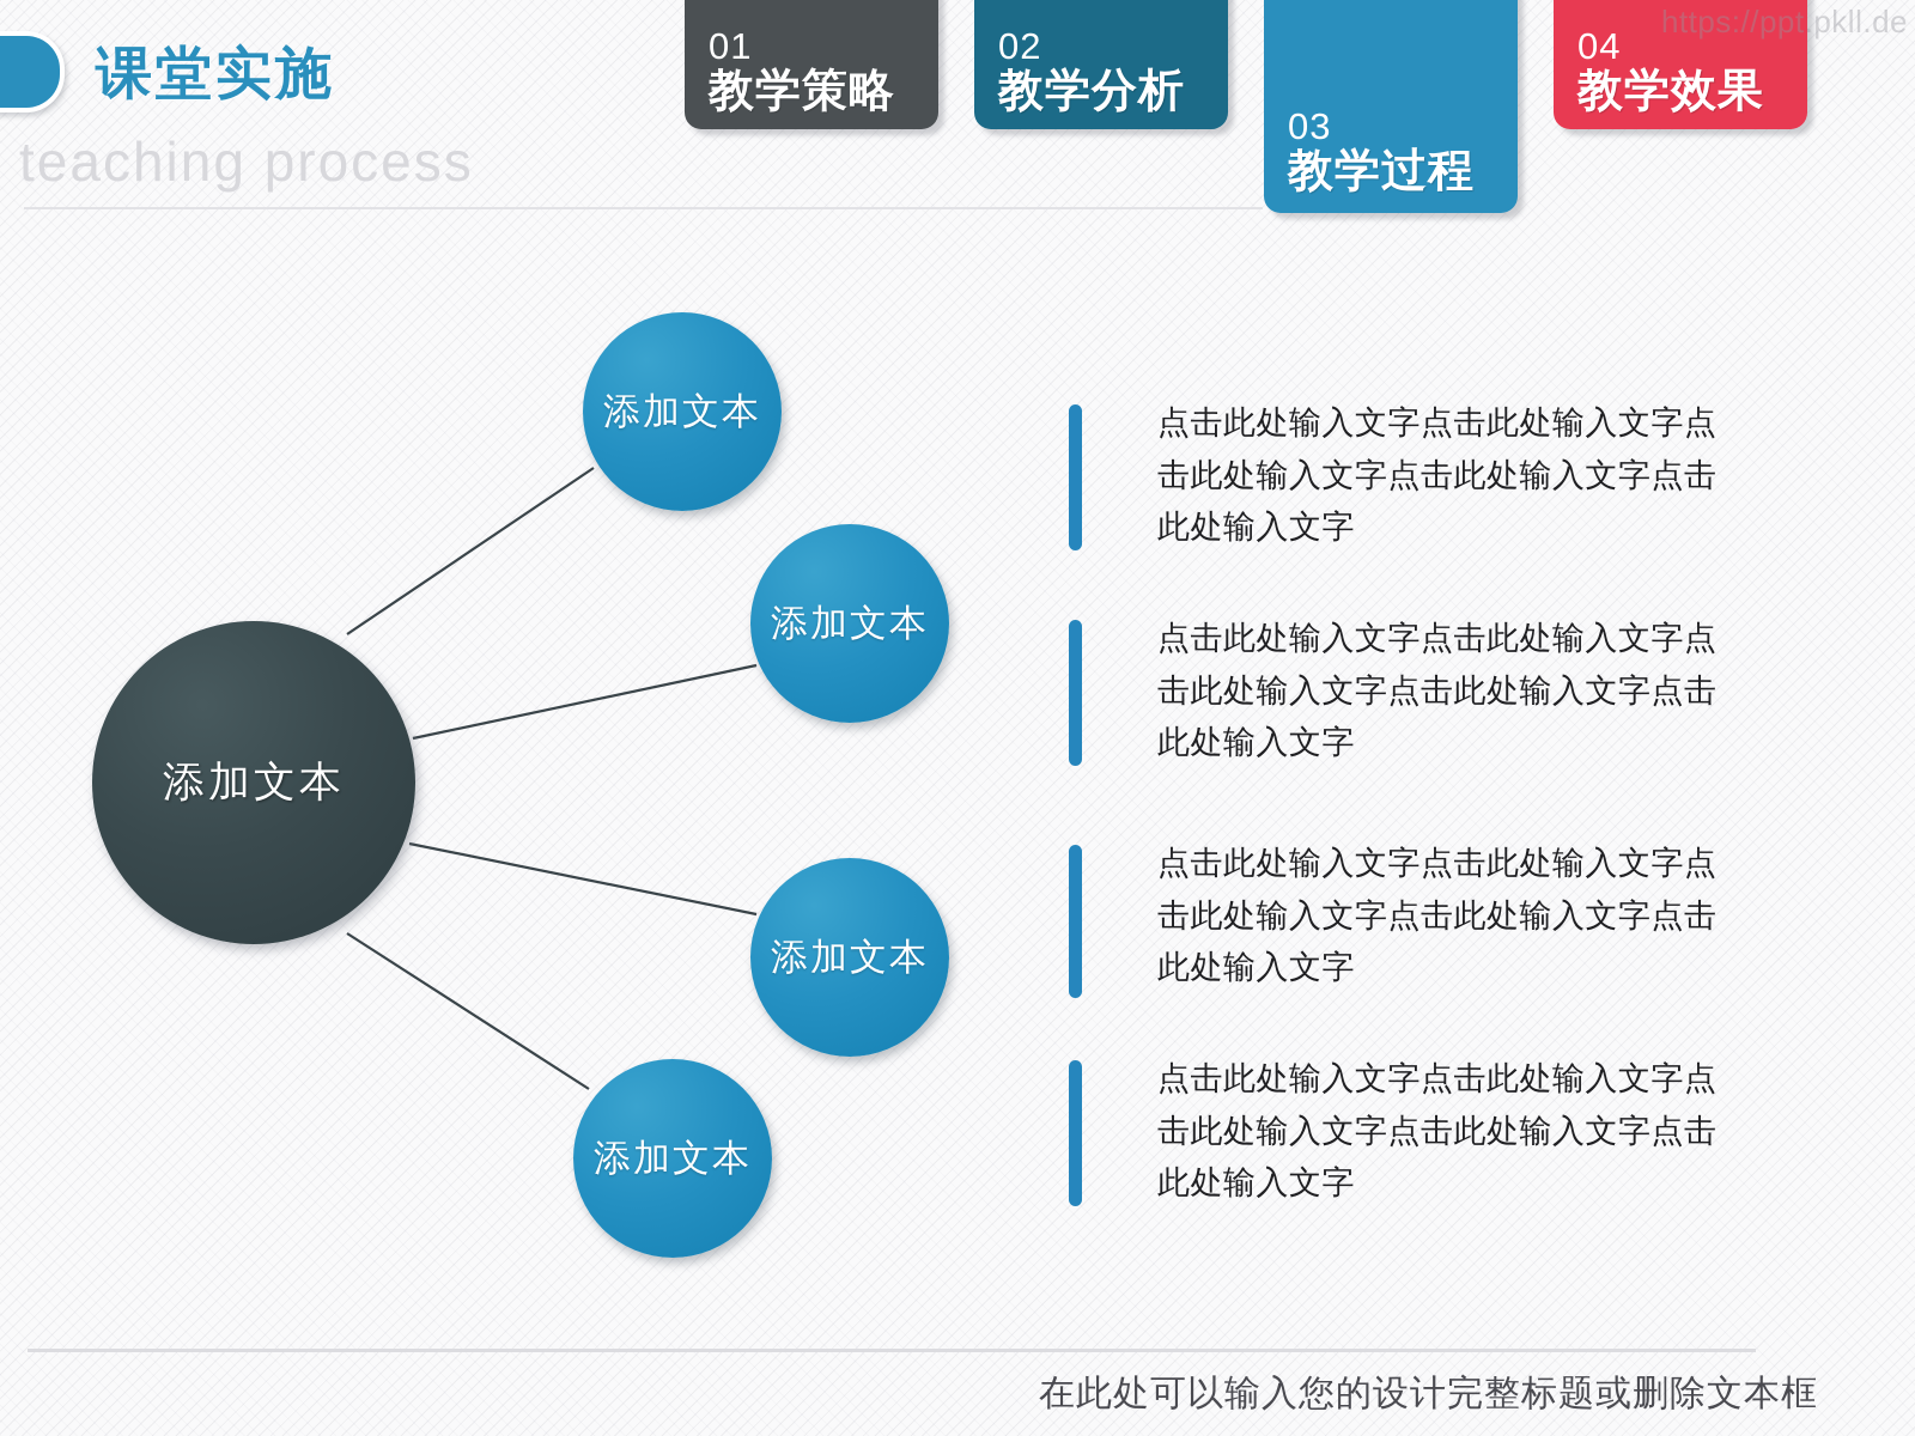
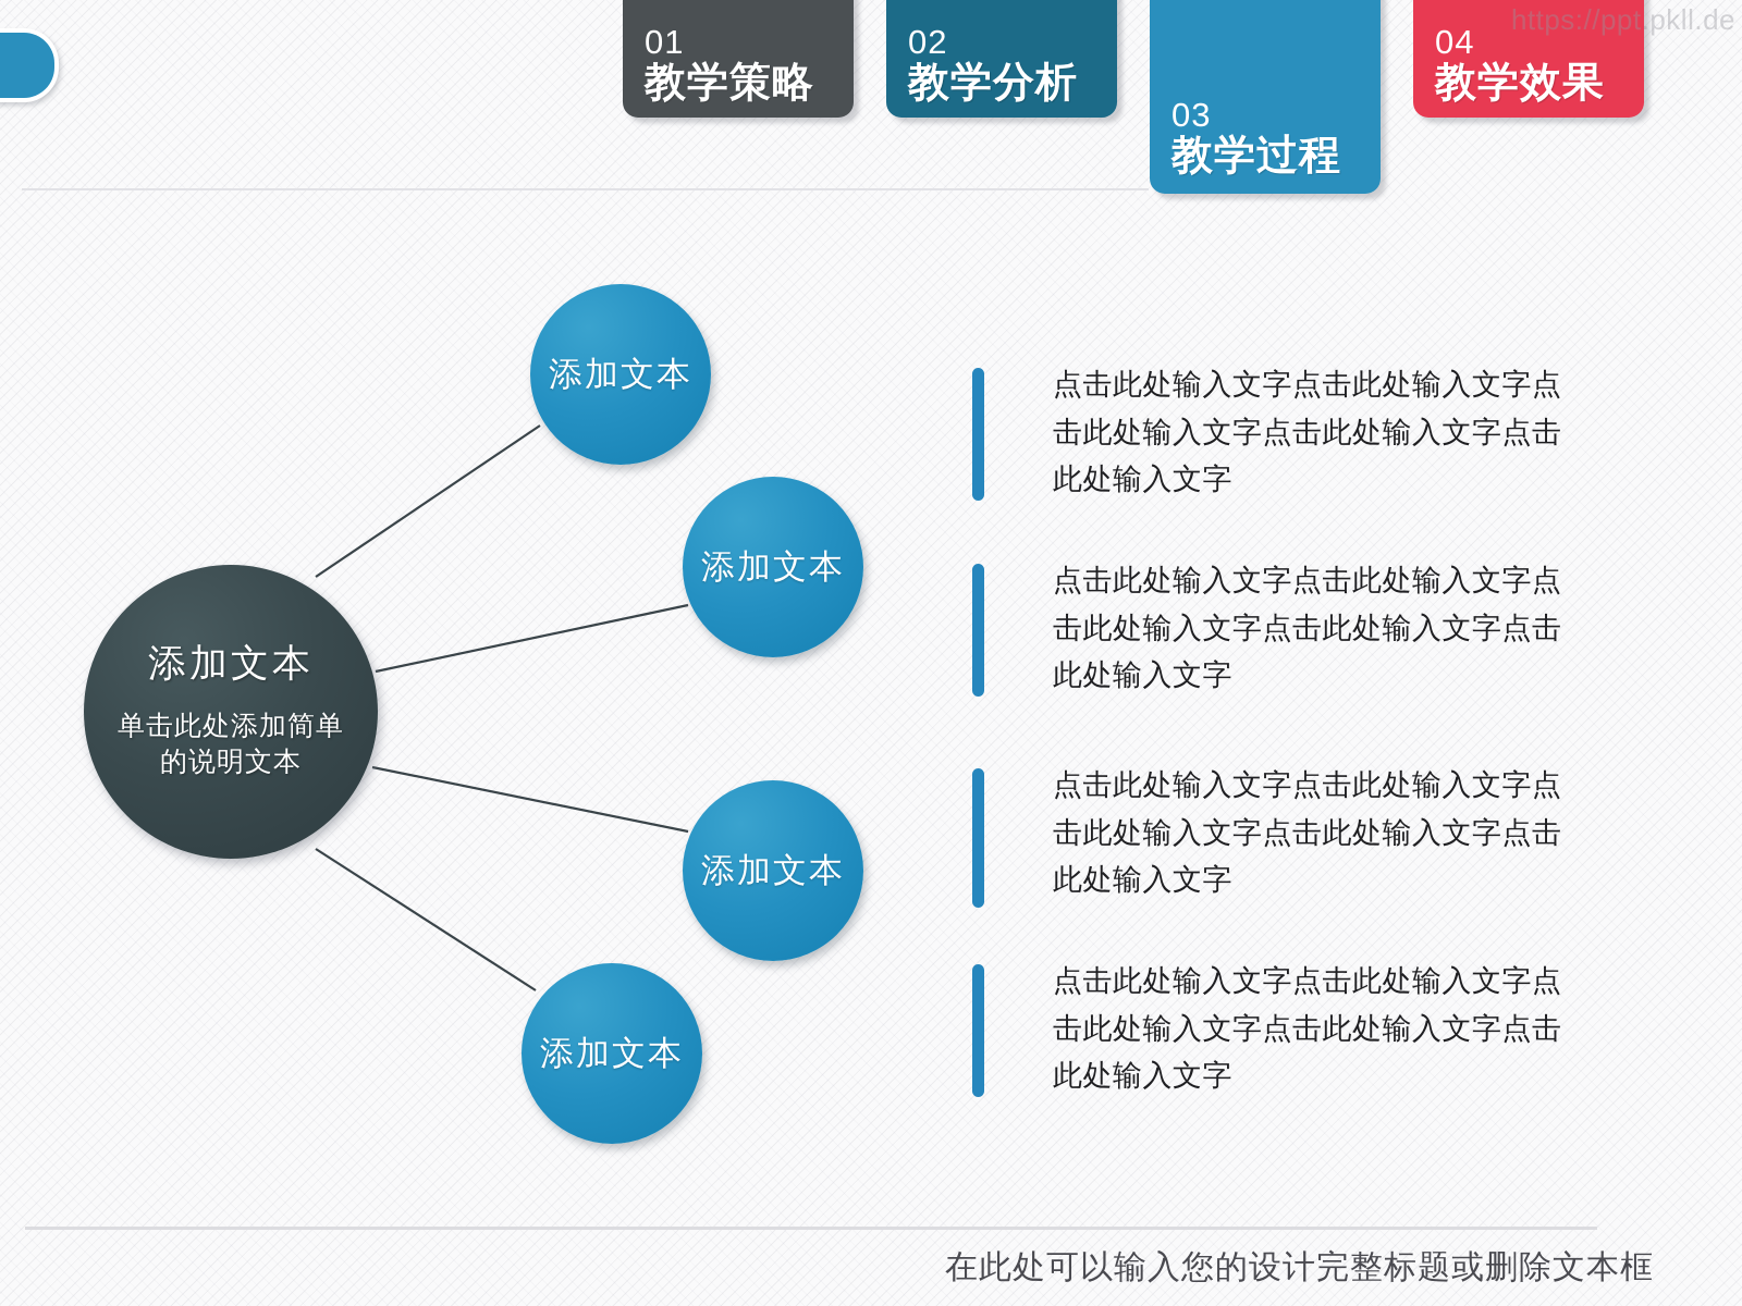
- 课堂实施
- teaching process
  01
  教学策略
  02
  教学分析
  03
  教学过程
  04
  教学效果
  https://ppt.pkll.de
  添加文本
+ 单击此处添加简单的说明文本
  添加文本
  添加文本
  添加文本
  添加文本
  点击此处输入文字点击此处输入文字点击此处输入文字点击此处输入文字点击此处输入文字
  点击此处输入文字点击此处输入文字点击此处输入文字点击此处输入文字点击此处输入文字
  点击此处输入文字点击此处输入文字点击此处输入文字点击此处输入文字点击此处输入文字
  点击此处输入文字点击此处输入文字点击此处输入文字点击此处输入文字点击此处输入文字
  在此处可以输入您的设计完整标题或删除文本框
